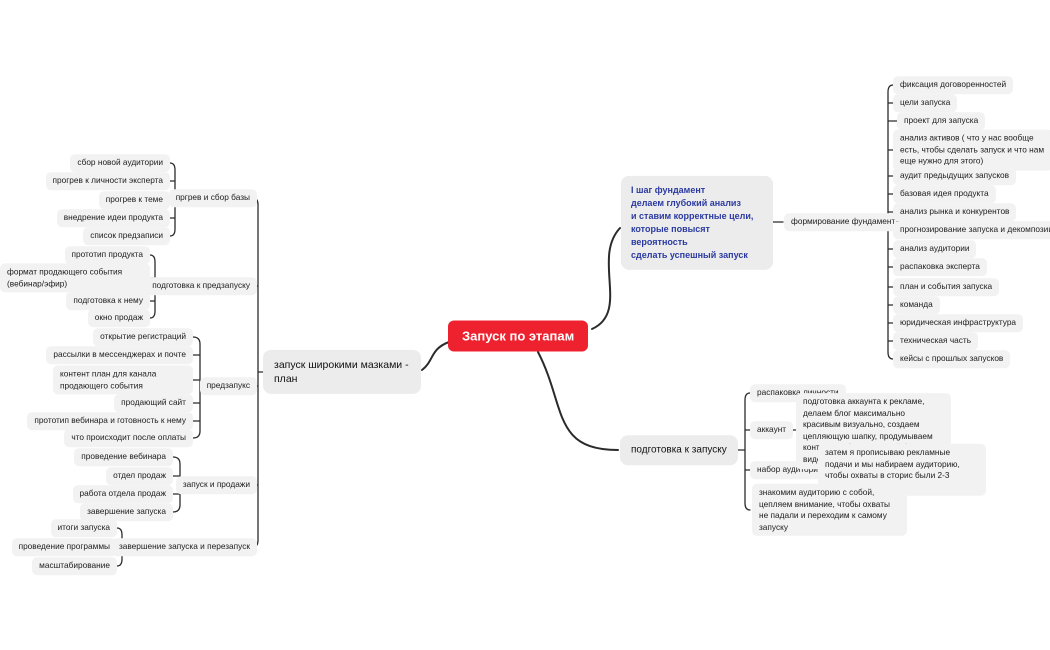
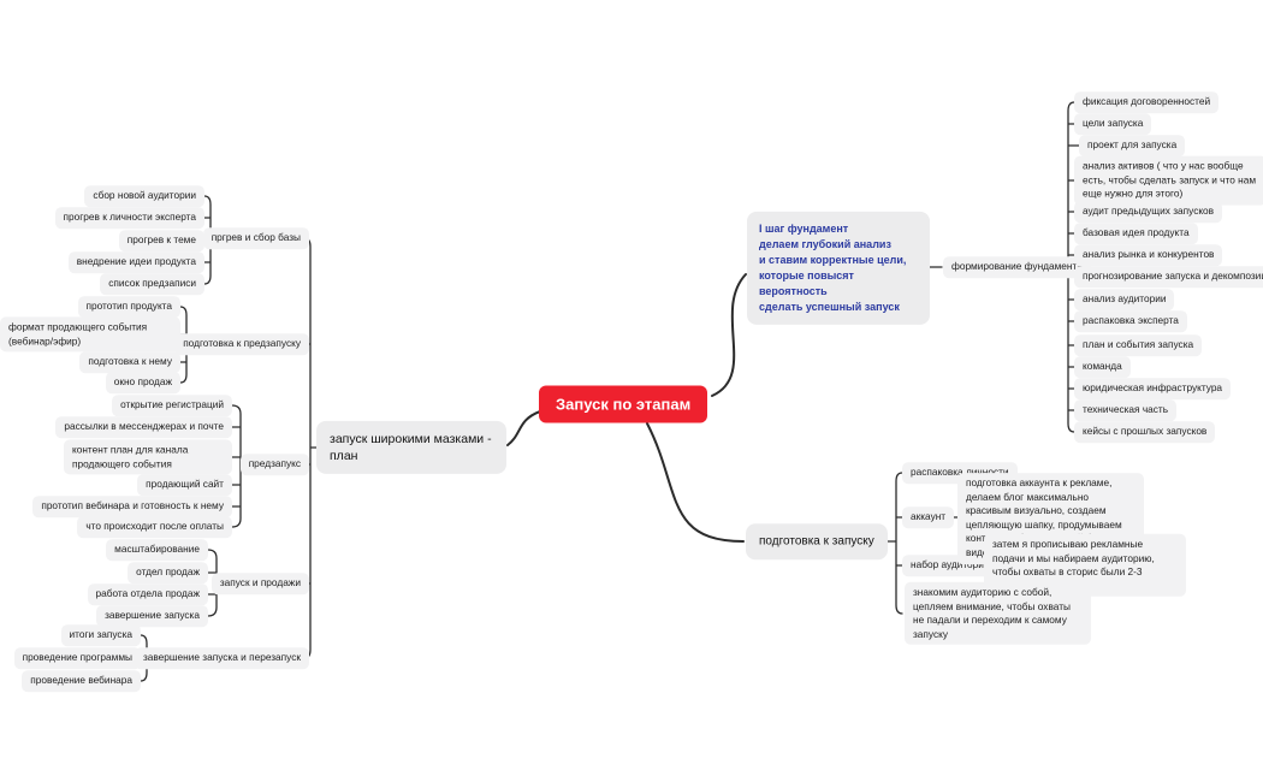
  Запуск по этапам
  запуск широкими мазками - план
  пргрев и сбор базы
  подготовка к предзапуску
  предзапукс
  запуск и продажи
  завершение запуска и перезапуск
  сбор новой аудитории
  прогрев к личности эксперта
  прогрев к теме
  внедрение идеи продукта
  список предзаписи
  прототип продукта
  формат продающего события (вебинар/эфир)
  подготовка к нему
  окно продаж
  открытие регистраций
  рассылки в мессенджерах и почте
  контент план для канала продающего события
  продающий сайт
  прототип вебинара и готовность к нему
  что происходит после оплаты
- проведение вебинара
+ масштабирование
  отдел продаж
  работа отдела продаж
  завершение запуска
  итоги запуска
  проведение программы
- масштабирование
+ проведение вебинара
  I шаг фундамент
  делаем глубокий анализ
  и ставим корректные цели,
  которые повысят вероятность
  сделать успешный запуск
  формирование фундамент
  фиксация договоренностей
  цели запуска
  проект для запуска
  анализ активов ( что у нас вообще есть, чтобы сделать запуск и что нам еще нужно для этого)
  аудит предыдущих запусков
  базовая идея продукта
  анализ рынка и конкурентов
  прогнозирование запуска и декомпози
  анализ аудитории
  распаковка эксперта
  план и события запуска
  команда
  юридическая инфраструктура
  техническая часть
  кейсы с прошлых запусков
  подготовка к запуску
  аккаунт
  набор аудитори
  подготовка аккаунта к рекламе, делаем блог максимально красивым визуально, создаем цепляющую шапку, продумываем кон вид
  затем я прописываю рекламные подачи и мы набираем аудиторию, чтобы охваты в сторис были 2-3
  знакомим аудиторию с собой, цепляем внимание, чтобы охваты не падали и переходим к самому запуску
